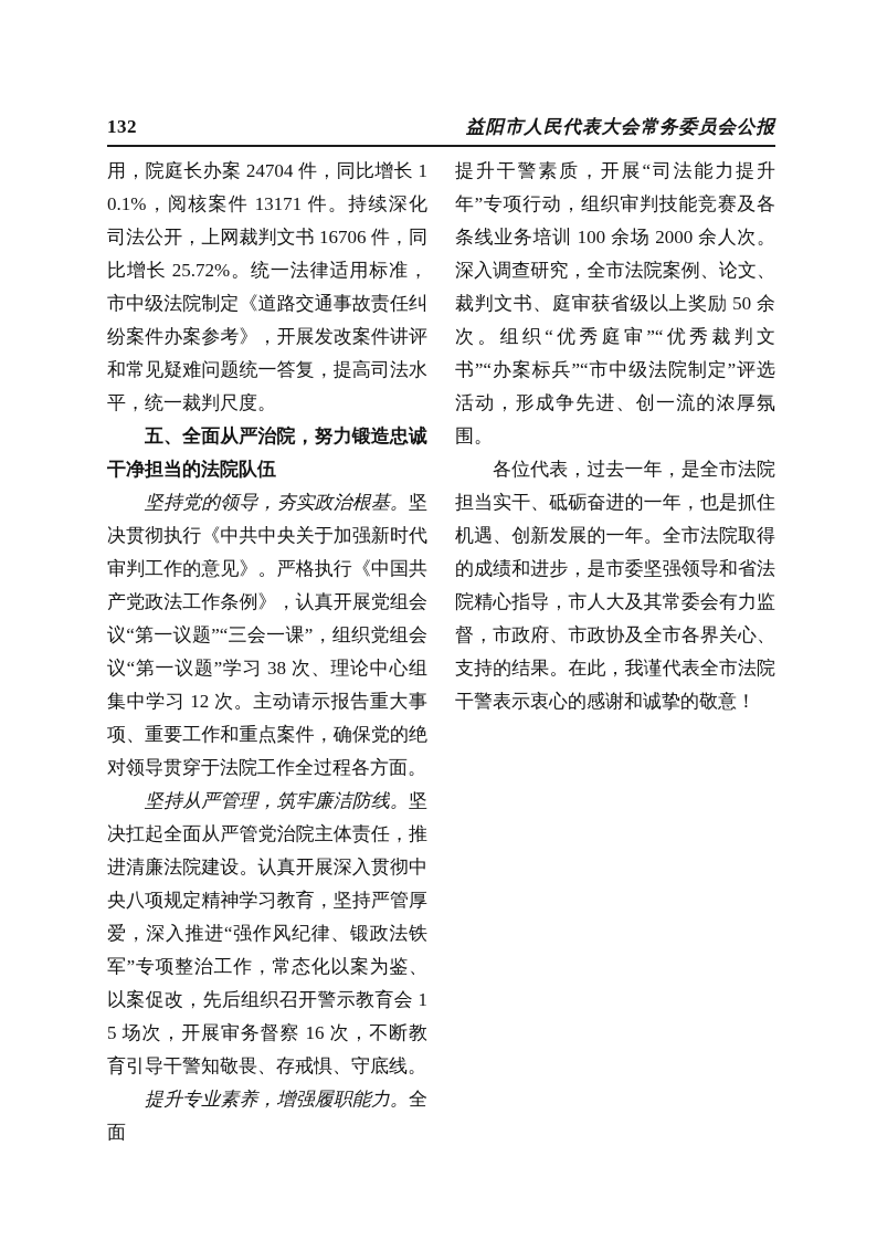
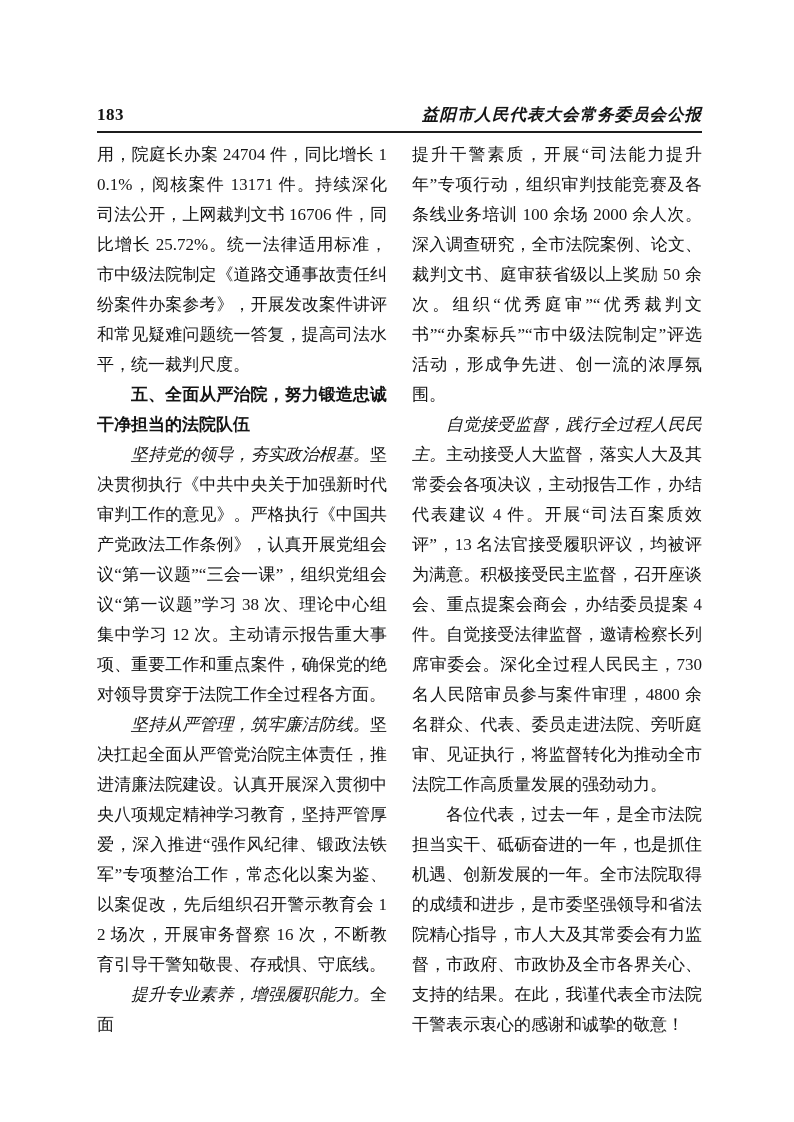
- 132
+ 183
  益阳市人民代表大会常务委员会公报
  用，院庭长办案 24704 件，同比增长 10.1%，阅核案件 13171 件。持续深化司法公开，上网裁判文书 16706 件，同比增长 25.72%。统一法律适用标准，市中级法院制定《道路交通事故责任纠纷案件办案参考》，开展发改案件讲评和常见疑难问题统一答复，提高司法水平，统一裁判尺度。
  五、全面从严治院，努力锻造忠诚干净担当的法院队伍
  坚持党的领导，夯实政治根基。坚决贯彻执行《中共中央关于加强新时代审判工作的意见》。严格执行《中国共产党政法工作条例》，认真开展党组会议“第一议题”“三会一课”，组织党组会议“第一议题”学习 38 次、理论中心组集中学习 12 次。主动请示报告重大事项、重要工作和重点案件，确保党的绝对领导贯穿于法院工作全过程各方面。
- 坚持从严管理，筑牢廉洁防线。坚决扛起全面从严管党治院主体责任，推进清廉法院建设。认真开展深入贯彻中央八项规定精神学习教育，坚持严管厚爱，深入推进“强作风纪律、锻政法铁军”专项整治工作，常态化以案为鉴、以案促改，先后组织召开警示教育会 15 场次，开展审务督察 16 次，不断教育引导干警知敬畏、存戒惧、守底线。
+ 坚持从严管理，筑牢廉洁防线。坚决扛起全面从严管党治院主体责任，推进清廉法院建设。认真开展深入贯彻中央八项规定精神学习教育，坚持严管厚爱，深入推进“强作风纪律、锻政法铁军”专项整治工作，常态化以案为鉴、以案促改，先后组织召开警示教育会 12 场次，开展审务督察 16 次，不断教育引导干警知敬畏、存戒惧、守底线。
  提升专业素养，增强履职能力。全面
  提升干警素质，开展“司法能力提升年”专项行动，组织审判技能竞赛及各条线业务培训 100 余场 2000 余人次。深入调查研究，全市法院案例、论文、裁判文书、庭审获省级以上奖励 50 余次。组织“优秀庭审”“优秀裁判文书”“办案标兵”“市中级法院制定”评选活动，形成争先进、创一流的浓厚氛围。
+ 自觉接受监督，践行全过程人民民主。主动接受人大监督，落实人大及其常委会各项决议，主动报告工作，办结代表建议 4 件。开展“司法百案质效评”，13 名法官接受履职评议，均被评为满意。积极接受民主监督，召开座谈会、重点提案会商会，办结委员提案 4 件。自觉接受法律监督，邀请检察长列席审委会。深化全过程人民民主，730 名人民陪审员参与案件审理，4800 余名群众、代表、委员走进法院、旁听庭审、见证执行，将监督转化为推动全市法院工作高质量发展的强劲动力。
  各位代表，过去一年，是全市法院担当实干、砥砺奋进的一年，也是抓住机遇、创新发展的一年。全市法院取得的成绩和进步，是市委坚强领导和省法院精心指导，市人大及其常委会有力监督，市政府、市政协及全市各界关心、支持的结果。在此，我谨代表全市法院干警表示衷心的感谢和诚挚的敬意！
